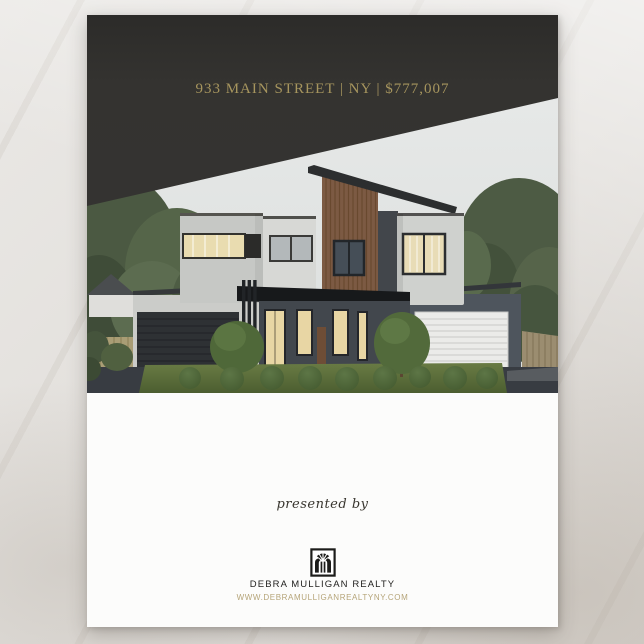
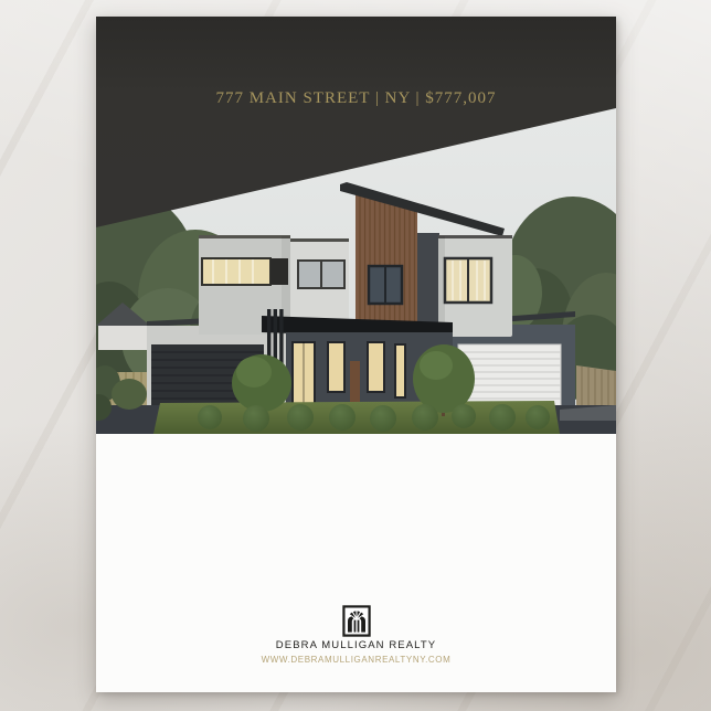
- 933 MAIN STREET | NY | $777,007
+ 777 MAIN STREET | NY | $777,007
- presented by
  DEBRA MULLIGAN REALTY
  WWW.DEBRAMULLIGANREALTYNY.COM
